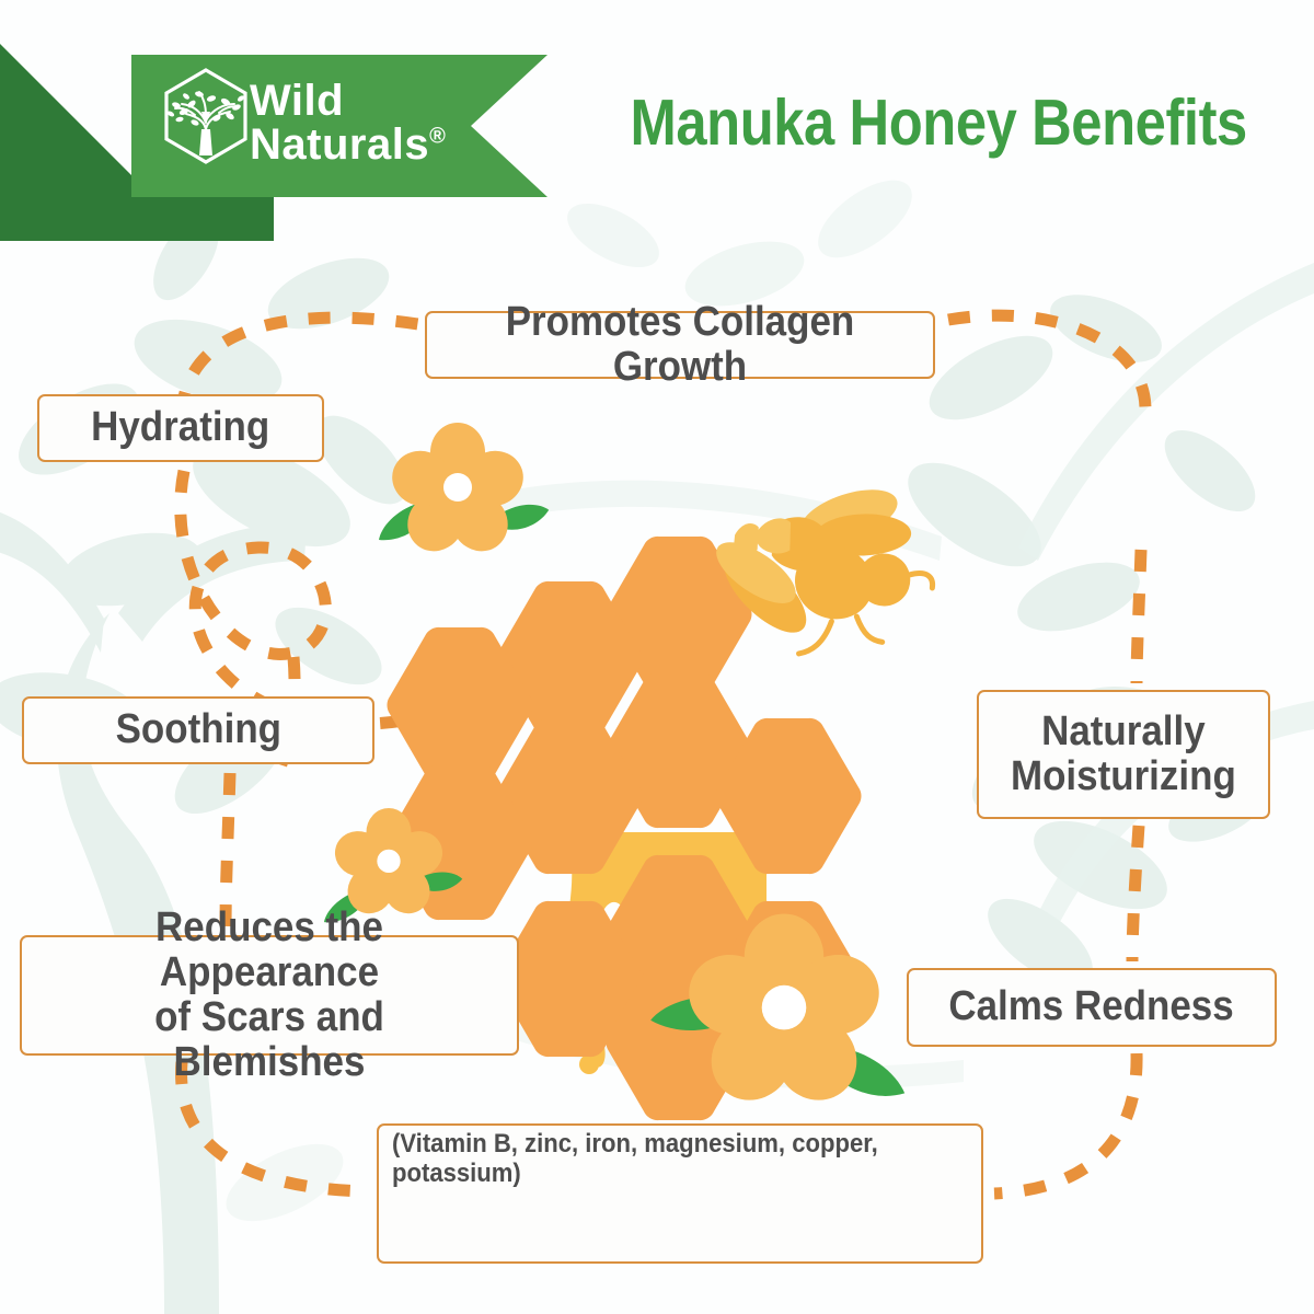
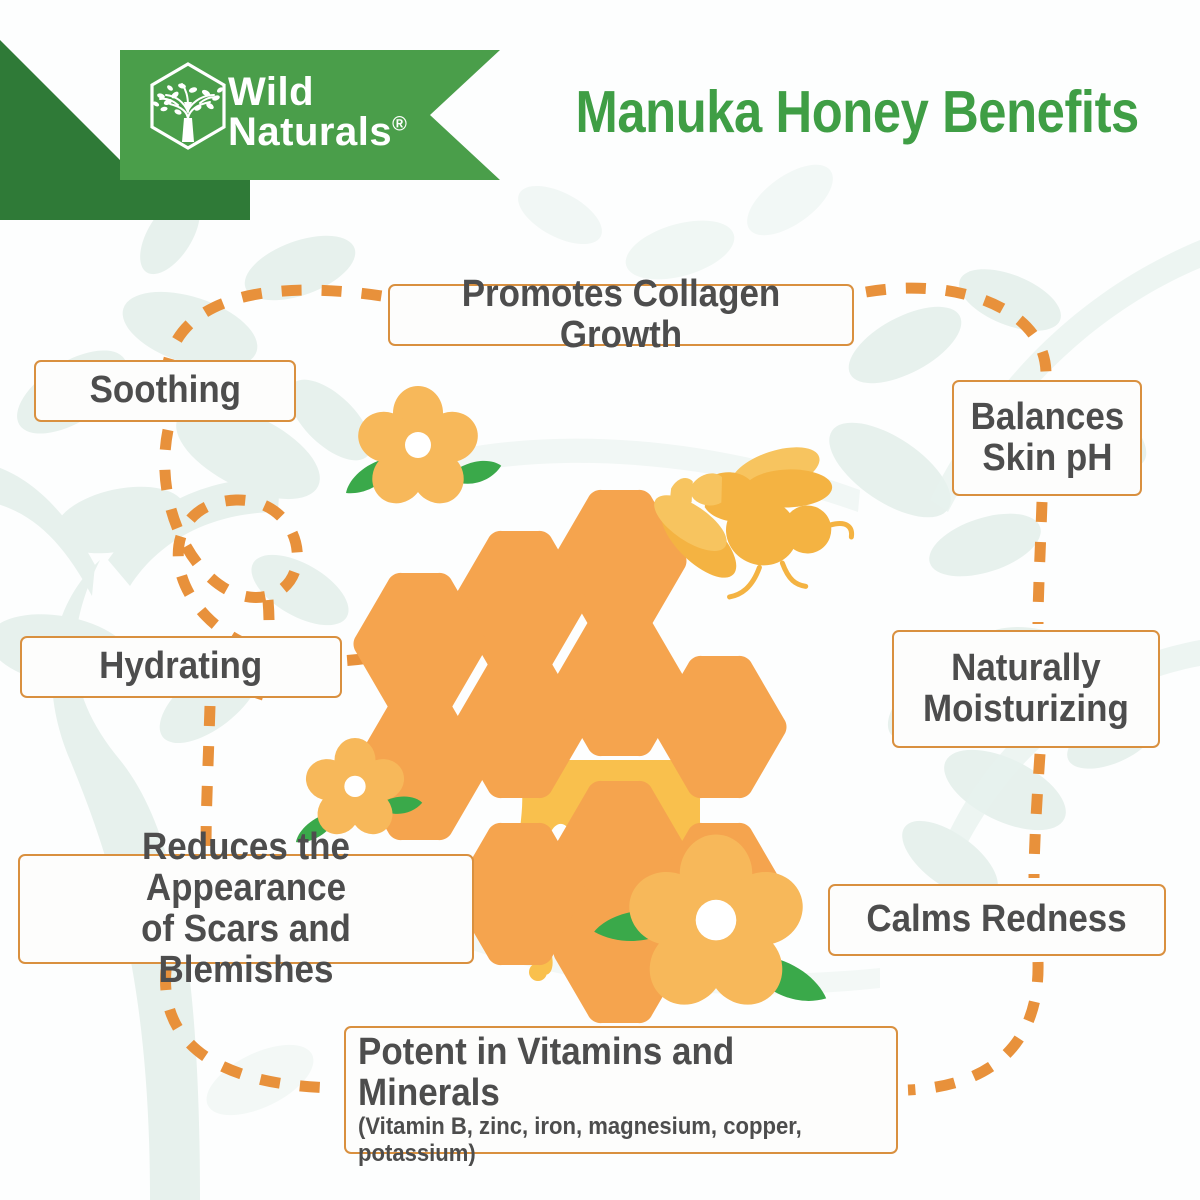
  Wild
  Naturals®
  Manuka Honey Benefits
  Promotes Collagen Growth
- Hydrating
+ Soothing
+ Balances
+ Skin pH
- Soothing
+ Hydrating
  Naturally
  Moisturizing
  Reduces the Appearance
  of Scars and Blemishes
  Calms Redness
+ Potent in Vitamins and Minerals
  (Vitamin B, zinc, iron, magnesium, copper,
  potassium)
